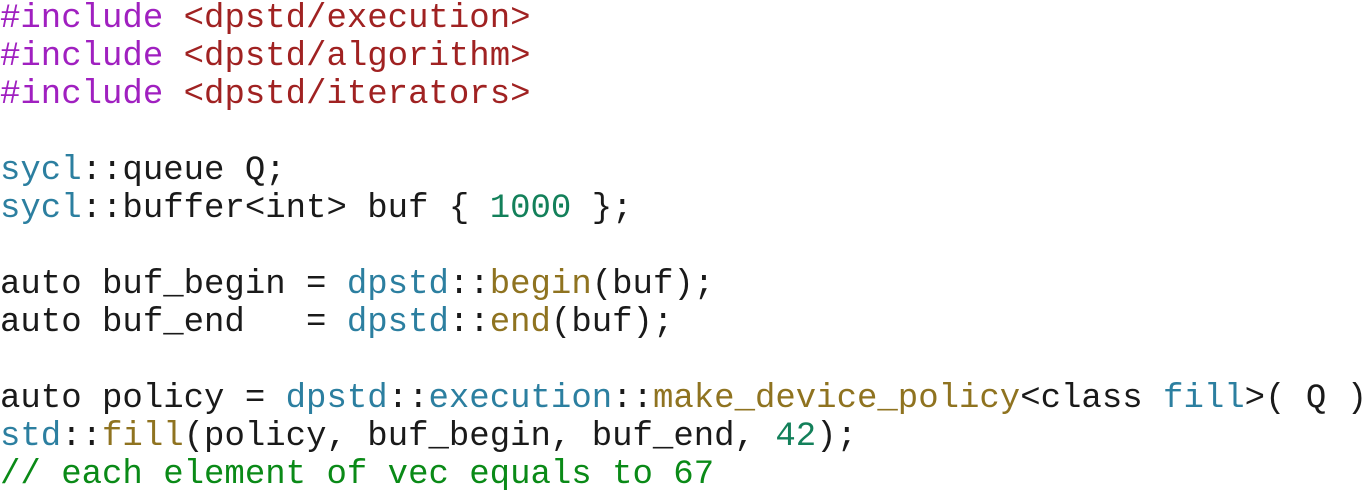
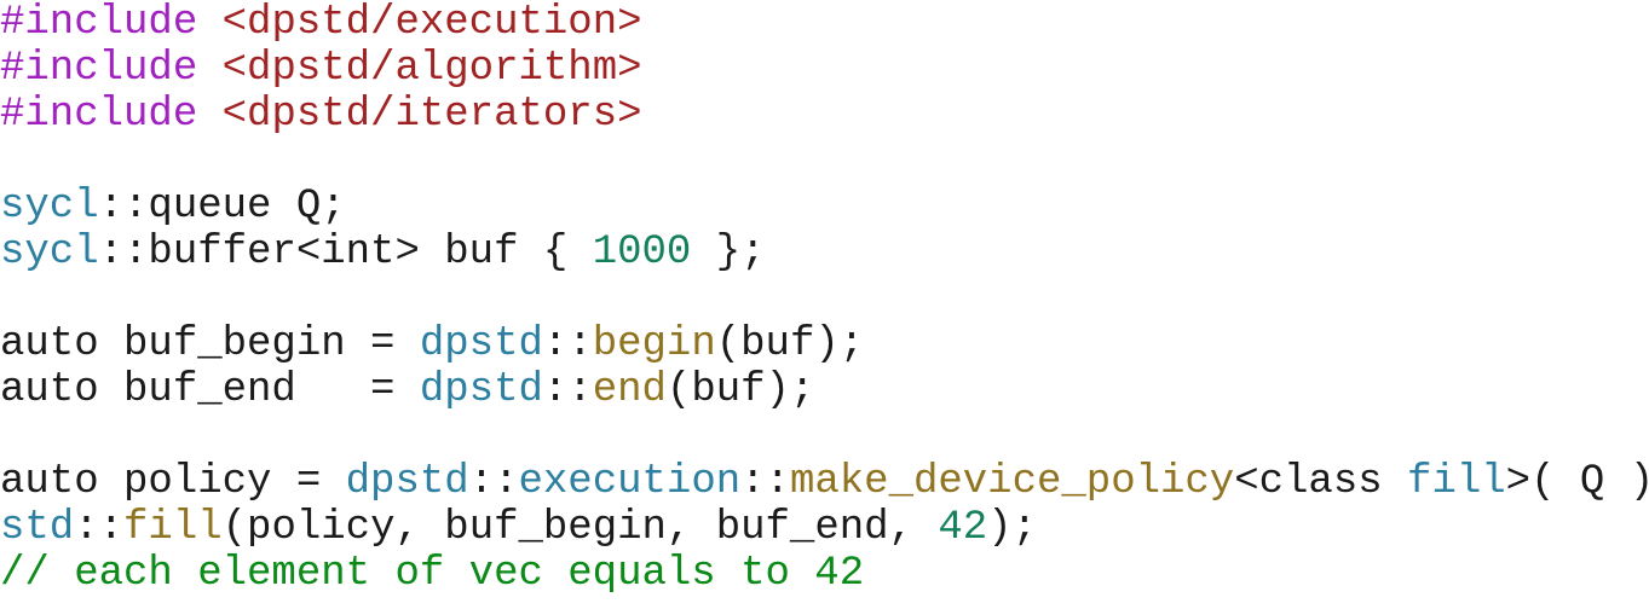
  #include <dpstd/execution>
  #include <dpstd/algorithm>
  #include <dpstd/iterators>
  sycl::queue Q;
  sycl::buffer<int> buf { 1000 };
  auto buf_begin = dpstd::begin(buf);
  auto buf_end = dpstd::end(buf);
  auto policy = dpstd::execution::make_device_policy<class fill>( Q )
  std::fill(policy, buf_begin, buf_end, 42);
- // each element of vec equals to 67
+ // each element of vec equals to 42
